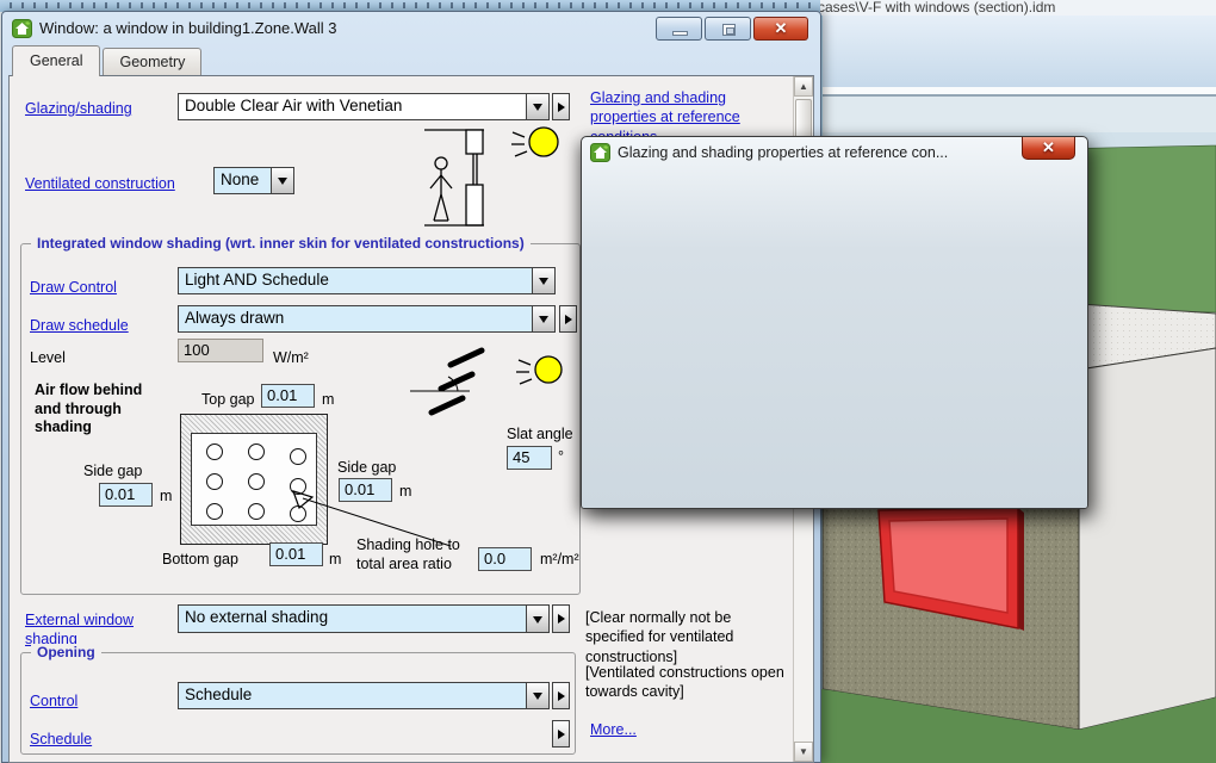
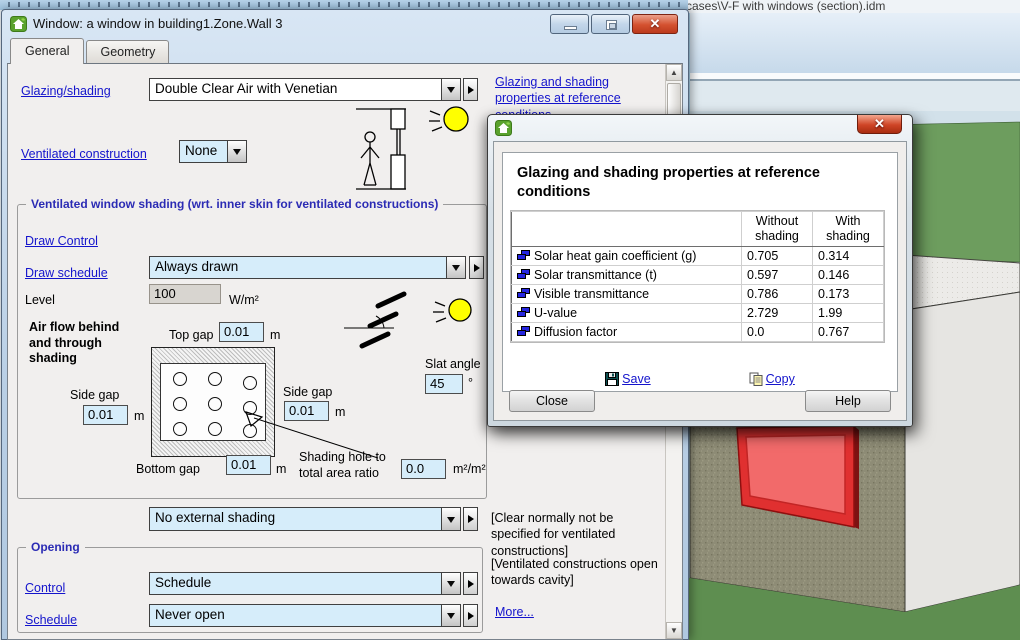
  cases\V-F with windows (section).idm
  Window: a window in building1.Zone.Wall 3
  ✕
  General
  Geometry
  Glazing/shading
  Double Clear Air with Venetian
  Glazing and shading properties at reference
  Ventilated construction
  None
- Integrated window shading (wrt. inner skin for ventilated constructions)
+ Ventilated window shading (wrt. inner skin for ventilated constructions)
  Draw Control
- Light AND Schedule
  Draw schedule
  Always drawn
  Level
  100
  W/m²
  Air flow behind and through shading
  Top gap
  0.01
  m
  Side gap
  0.01
  m
  Side gap
  0.01
  m
  Bottom gap
  0.01
  m
  Slat angle
  45
  °
  Shading hole to total area ratio
  0.0
  m²/m²
- External window shading
  No external shading
  [Clear normally not be specified for ventilated constructions]
  Opening
  Control
  Schedule
  Schedule
+ Never open
  [Ventilated constructions open towards cavity]
  More...
  ▲
  ▼
- Glazing and shading properties at reference con...
  ✕
+ Glazing and shading properties at reference conditions
+ 	Without shading	With shading
+ Solar heat gain coefficient (g)	0.705	0.314
+ Solar transmittance (t)	0.597	0.146
+ Visible transmittance	0.786	0.173
+ U-value	2.729	1.99
+ Diffusion factor	0.0	0.767
+ Save
+ Copy
+ Close
+ Help
